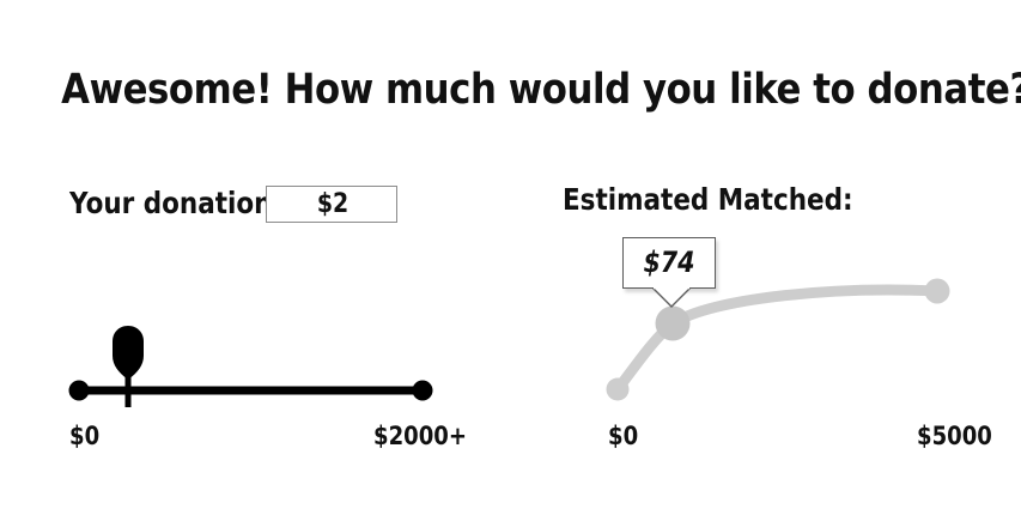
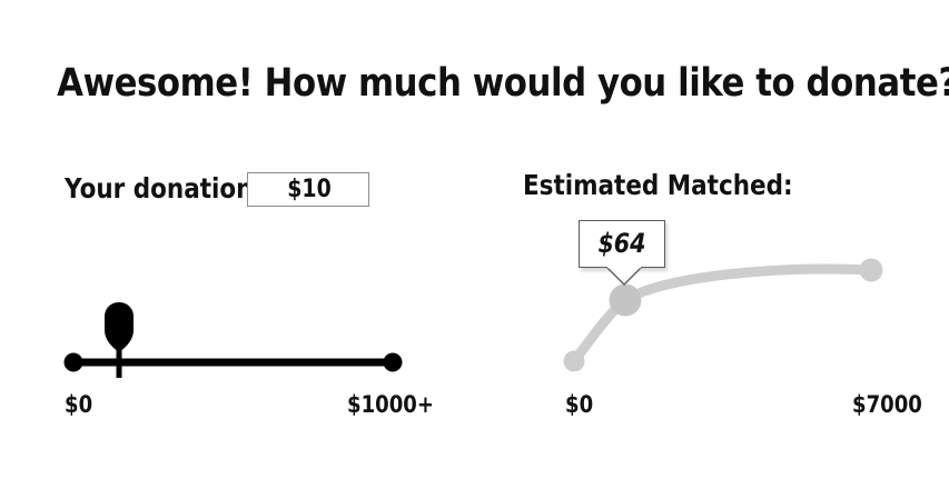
  Awesome! How much would you like to donate?
  Your donation
- $2
+ $10
  $0
- $2000+
+ $1000+
  Estimated Matched:
- $74
+ $64
  $0
- $5000
+ $7000
